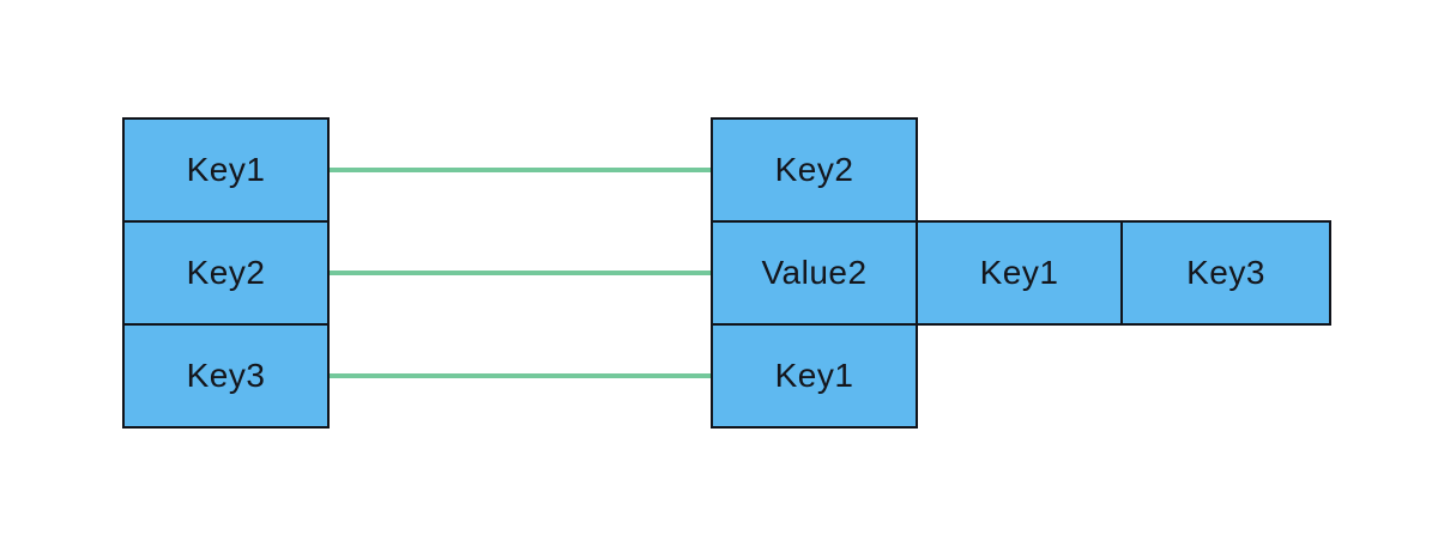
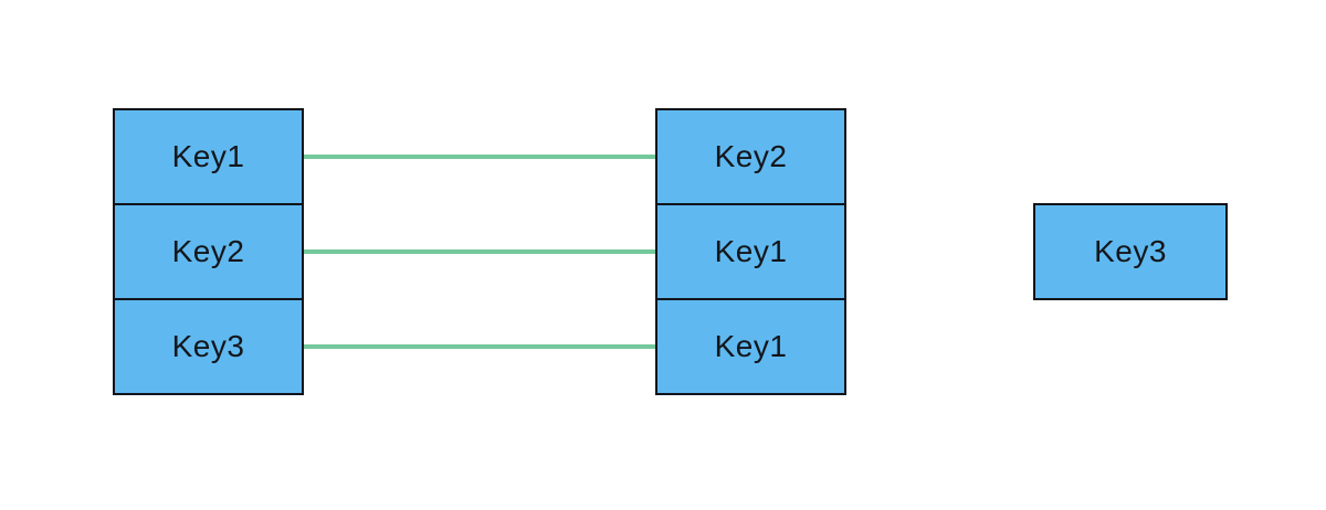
  Key1
  Key2
  Key3
  Key2
- Value2
  Key1
  Key1
  Key3
